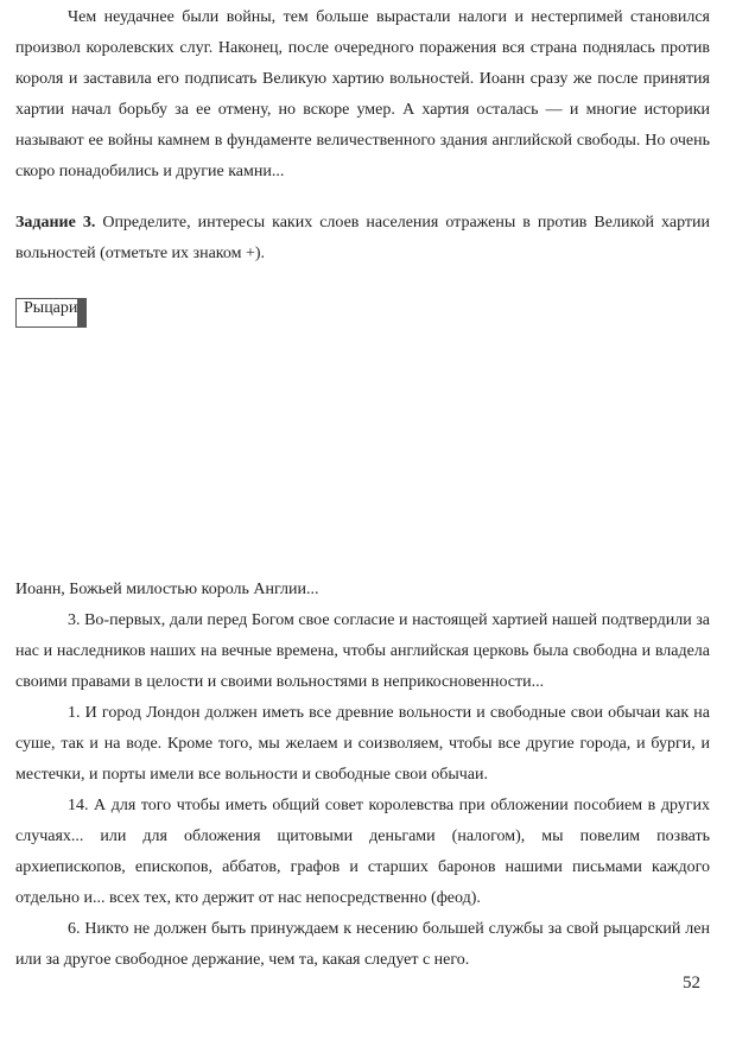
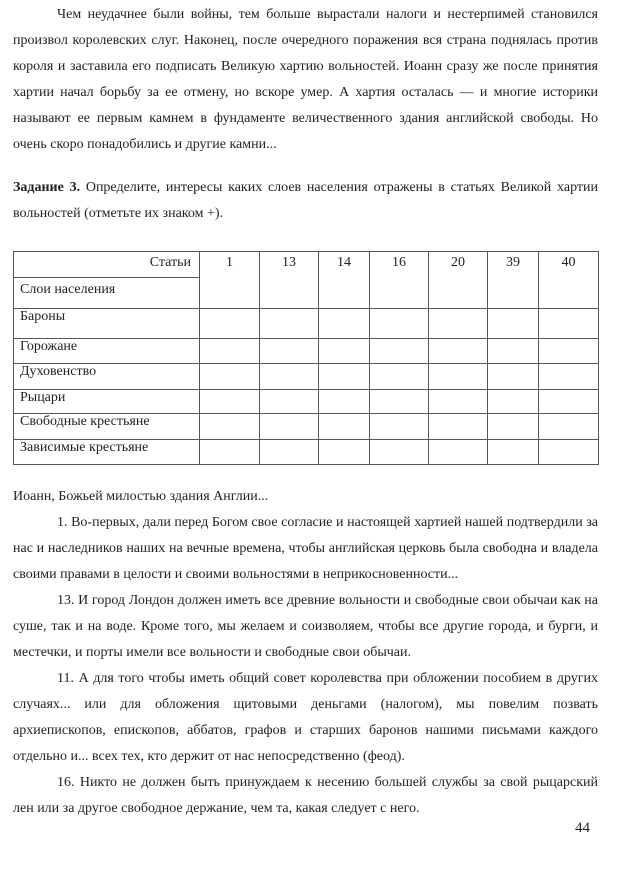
- Чем неудачнее были войны, тем больше вырастали налоги и нестерпимей становился произвол королевских слуг. Наконец, после очередного поражения вся страна поднялась против короля и заставила его подписать Великую хартию вольностей. Иоанн сразу же после принятия хартии начал борьбу за ее отмену, но вскоре умер. А хартия осталась — и многие историки называют ее войны камнем в фундаменте величественного здания английской свободы. Но очень скоро понадобились и другие камни...
+ Чем неудачнее были войны, тем больше вырастали налоги и нестерпимей становился произвол королевских слуг. Наконец, после очередного поражения вся страна поднялась против короля и заставила его подписать Великую хартию вольностей. Иоанн сразу же после принятия хартии начал борьбу за ее отмену, но вскоре умер. А хартия осталась — и многие историки называют ее первым камнем в фундаменте величественного здания английской свободы. Но очень скоро понадобились и другие камни...
- Задание 3. Определите, интересы каких слоев населения отражены в против Великой хартии вольностей (отметьте их знаком +).
+ Задание 3. Определите, интересы каких слоев населения отражены в статьях Великой хартии вольностей (отметьте их знаком +).
+ Статьи Слои населения	1	13	14	16	20	39	40
+ Бароны
+ Горожане
+ Духовенство
  Рыцари
+ Свободные крестьяне
+ Зависимые крестьяне
- Иоанн, Божьей милостью король Англии...
+ Иоанн, Божьей милостью здания Англии...
- 3. Во-первых, дали перед Богом свое согласие и настоящей хартией нашей подтвердили за нас и наследников наших на вечные времена, чтобы английская церковь была свободна и владела своими правами в целости и своими вольностями в неприкосновенности...
+ 1. Во-первых, дали перед Богом свое согласие и настоящей хартией нашей подтвердили за нас и наследников наших на вечные времена, чтобы английская церковь была свободна и владела своими правами в целости и своими вольностями в неприкосновенности...
- 1. И город Лондон должен иметь все древние вольности и свободные свои обычаи как на суше, так и на воде. Кроме того, мы желаем и соизволяем, чтобы все другие города, и бурги, и местечки, и порты имели все вольности и свободные свои обычаи.
+ 13. И город Лондон должен иметь все древние вольности и свободные свои обычаи как на суше, так и на воде. Кроме того, мы желаем и соизволяем, чтобы все другие города, и бурги, и местечки, и порты имели все вольности и свободные свои обычаи.
- 14. А для того чтобы иметь общий совет королевства при обложении пособием в других случаях... или для обложения щитовыми деньгами (налогом), мы повелим позвать архиепископов, епископов, аббатов, графов и старших баронов нашими письмами каждого отдельно и... всех тех, кто держит от нас непосредственно (феод).
+ 11. А для того чтобы иметь общий совет королевства при обложении пособием в других случаях... или для обложения щитовыми деньгами (налогом), мы повелим позвать архиепископов, епископов, аббатов, графов и старших баронов нашими письмами каждого отдельно и... всех тех, кто держит от нас непосредственно (феод).
- 6. Никто не должен быть принуждаем к несению большей службы за свой рыцарский лен или за другое свободное держание, чем та, какая следует с него.
+ 16. Никто не должен быть принуждаем к несению большей службы за свой рыцарский лен или за другое свободное держание, чем та, какая следует с него.
- 52
+ 44
